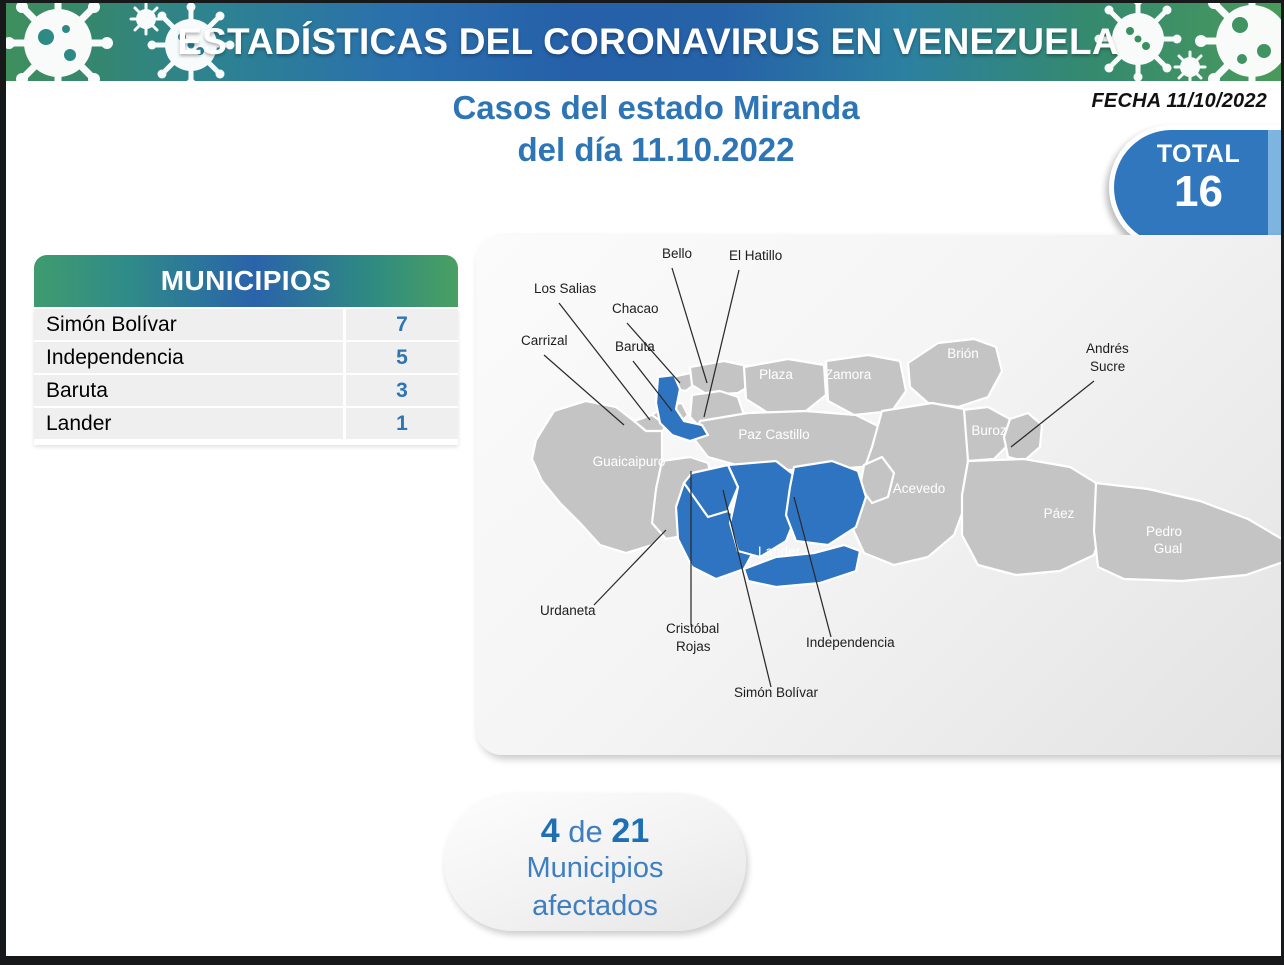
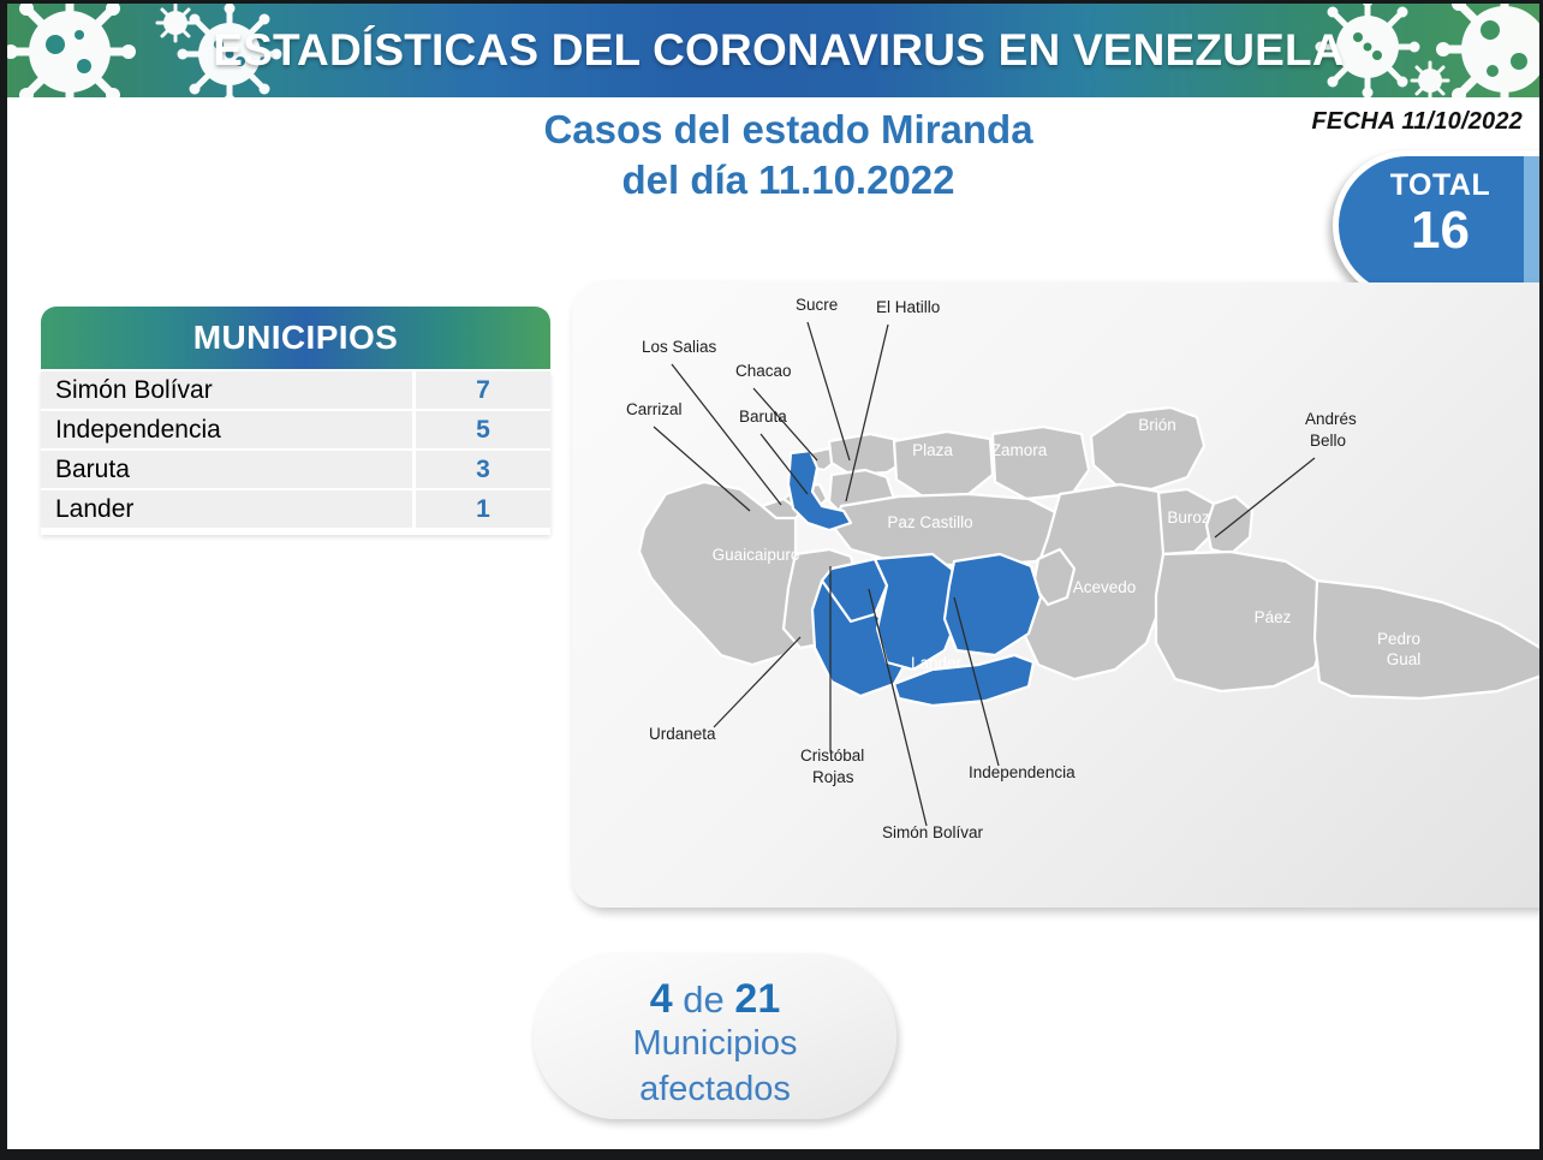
  ESTADÍSTICAS DEL CORONAVIRUS EN VENEZUELA
  Casos del estado Miranda
  del día 11.10.2022
  FECHA 11/10/2022
  TOTAL
  16
  MUNICIPIOS
  Simón Bolívar
  7
  Independencia
  5
  Baruta
  3
  Lander
  1
  Plaza
  Zamora
  Brión
  Buroz
  Acevedo
  Páez
  Pedro
  Gual
  Paz Castillo
  Guaicaipuro
  Lander
- Bello
+ Sucre
  El Hatillo
  Los Salias
  Chacao
  Carrizal
  Baruta
  Andrés
- Sucre
+ Bello
  Urdaneta
  Cristóbal
  Rojas
  Simón Bolívar
  Independencia
  4 de 21
  Municipios
  afectados
